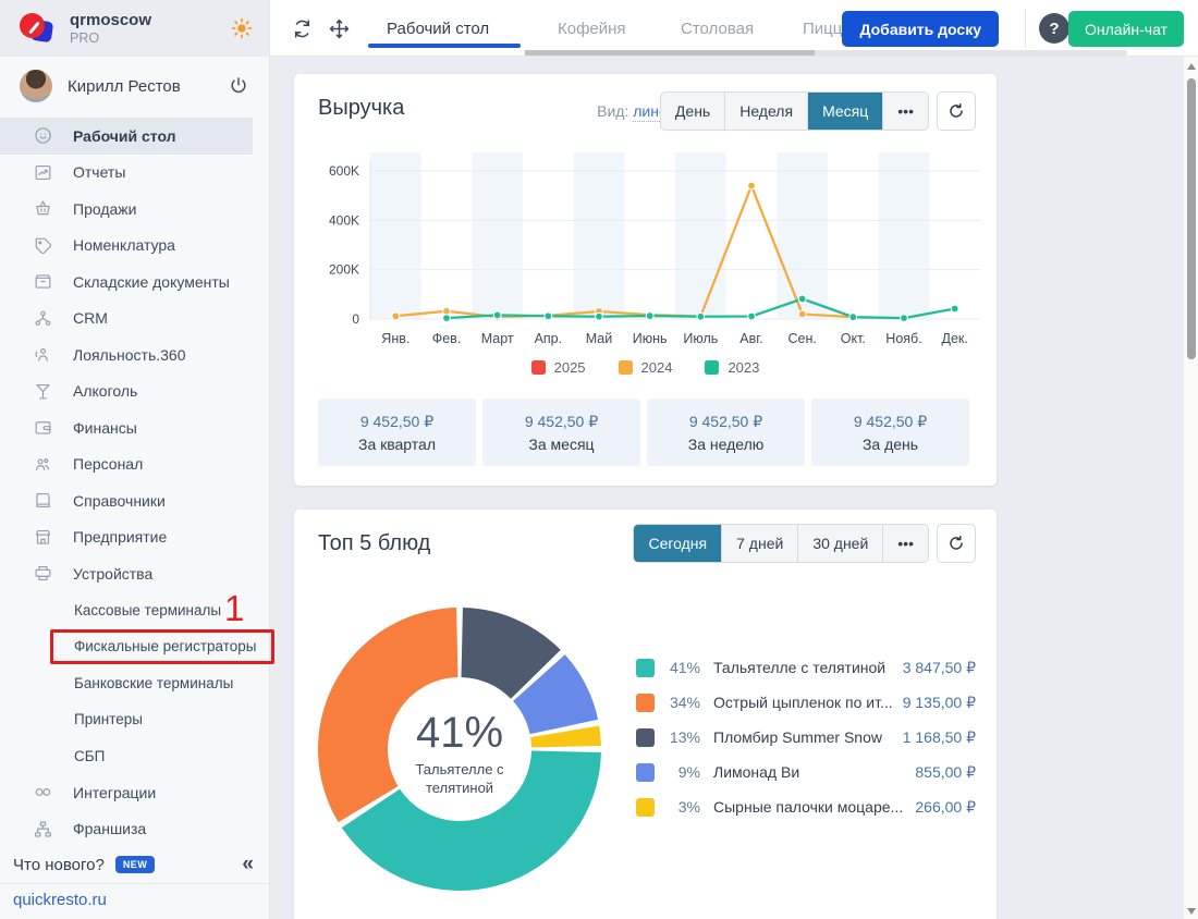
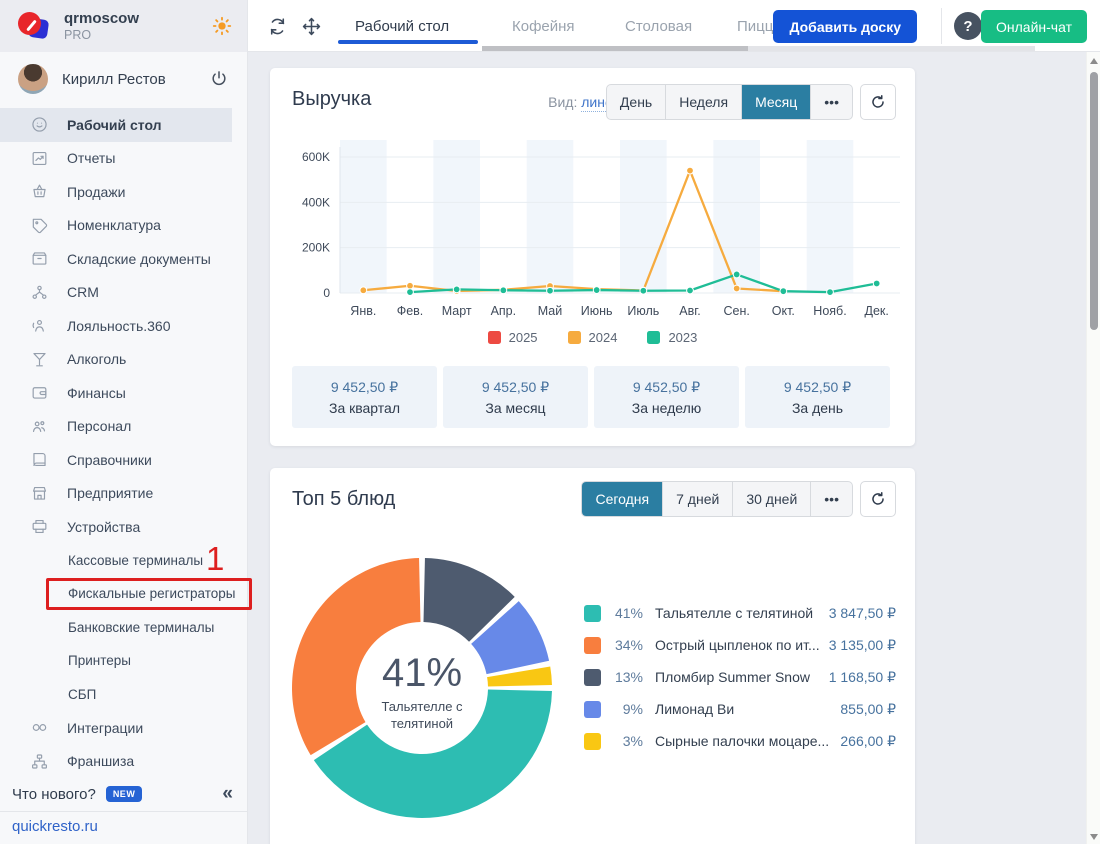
  qrmoscow
  PRO
  Кирилл Рестов
  Рабочий стол
  Отчеты
  Продажи
  Номенклатура
  Складские документы
  CRM
  Лояльность.360
  Алкоголь
  Финансы
  Персонал
  Справочники
  Предприятие
  Устройства
  Кассовые терминалы
  Фискальные регистраторы
  Банковские терминалы
  Принтеры
  СБП
  Интеграции
  Франшиза
  1
  Что нового?
  NEW
  «
  quickresto.ru
  Рабочий стол
  Кофейня
  Столовая
  Добавить доску
  ?
  Онлайн-чат
  Выручка
  День
  Неделя
  Месяц
  •••
  0
  200K
  400K
  600K
  Янв.
  Фев.
  Март
  Апр.
  Май
  Июнь
  Июль
  Авг.
  Сен.
  Окт.
  Нояб.
  Дек.
  2025
  2024
  2023
  9 452,50 ₽
  За квартал
  9 452,50 ₽
  За месяц
  9 452,50 ₽
  За неделю
  9 452,50 ₽
  За день
  Топ 5 блюд
  Сегодня
  7 дней
  30 дней
  •••
  41%
  Тальятелле с телятиной
  41%
  Тальятелле с телятиной
  3 847,50 ₽
  34%
  Острый цыпленок по ит...
- 9 135,00 ₽
+ 3 135,00 ₽
  13%
  Пломбир Summer Snow
  1 168,50 ₽
  9%
  Лимонад Ви
  855,00 ₽
  3%
  Сырные палочки моцаре...
  266,00 ₽
